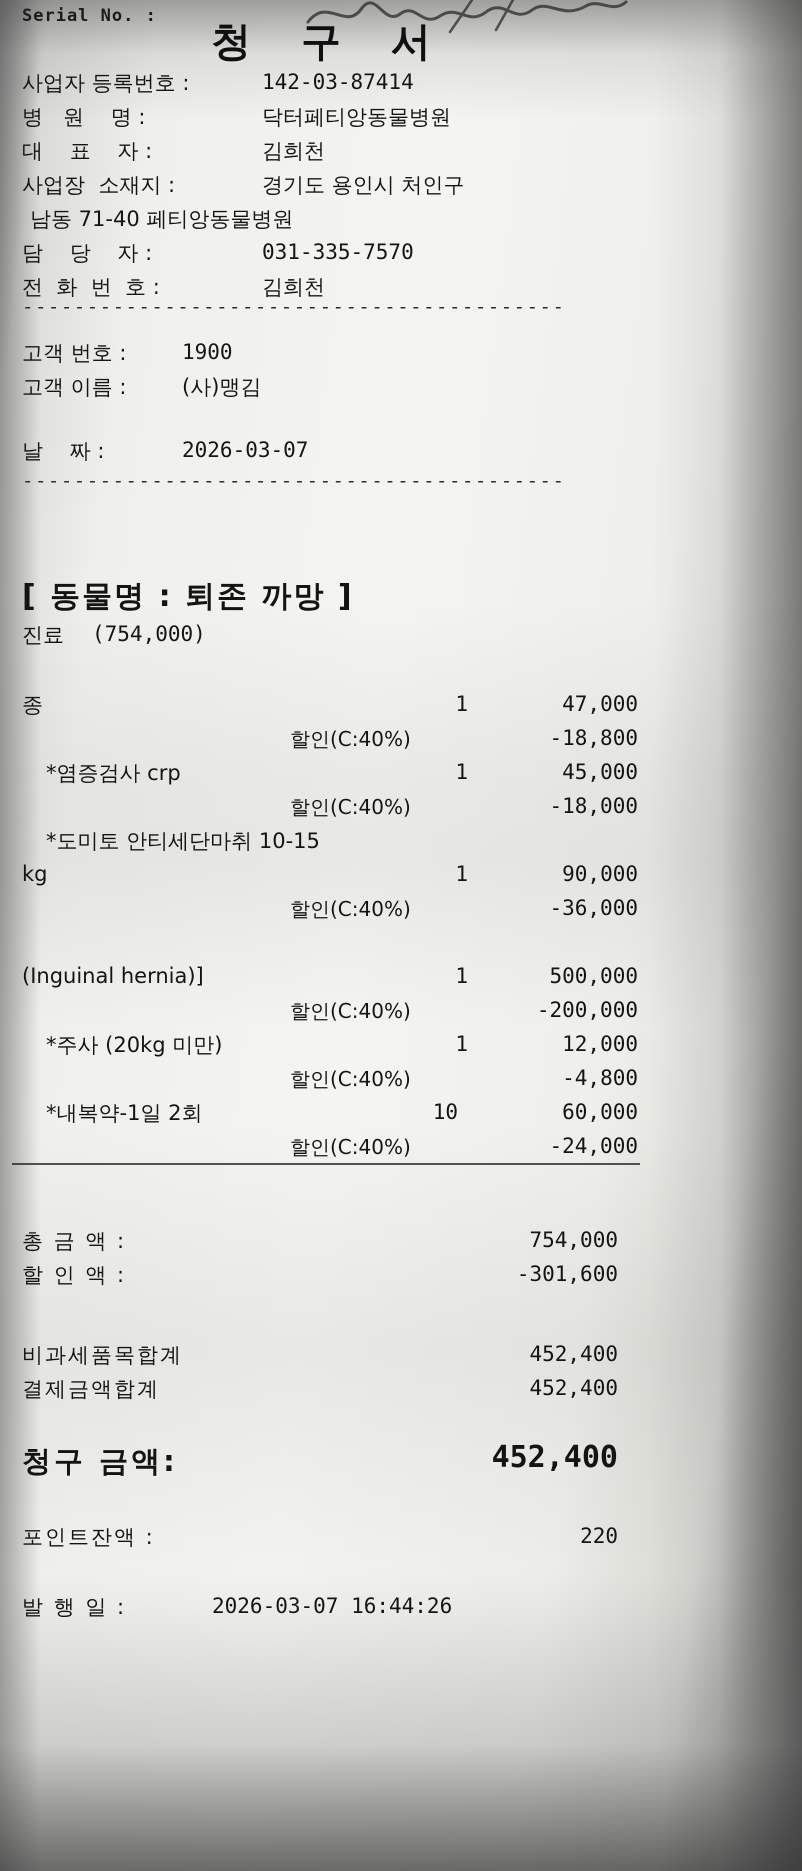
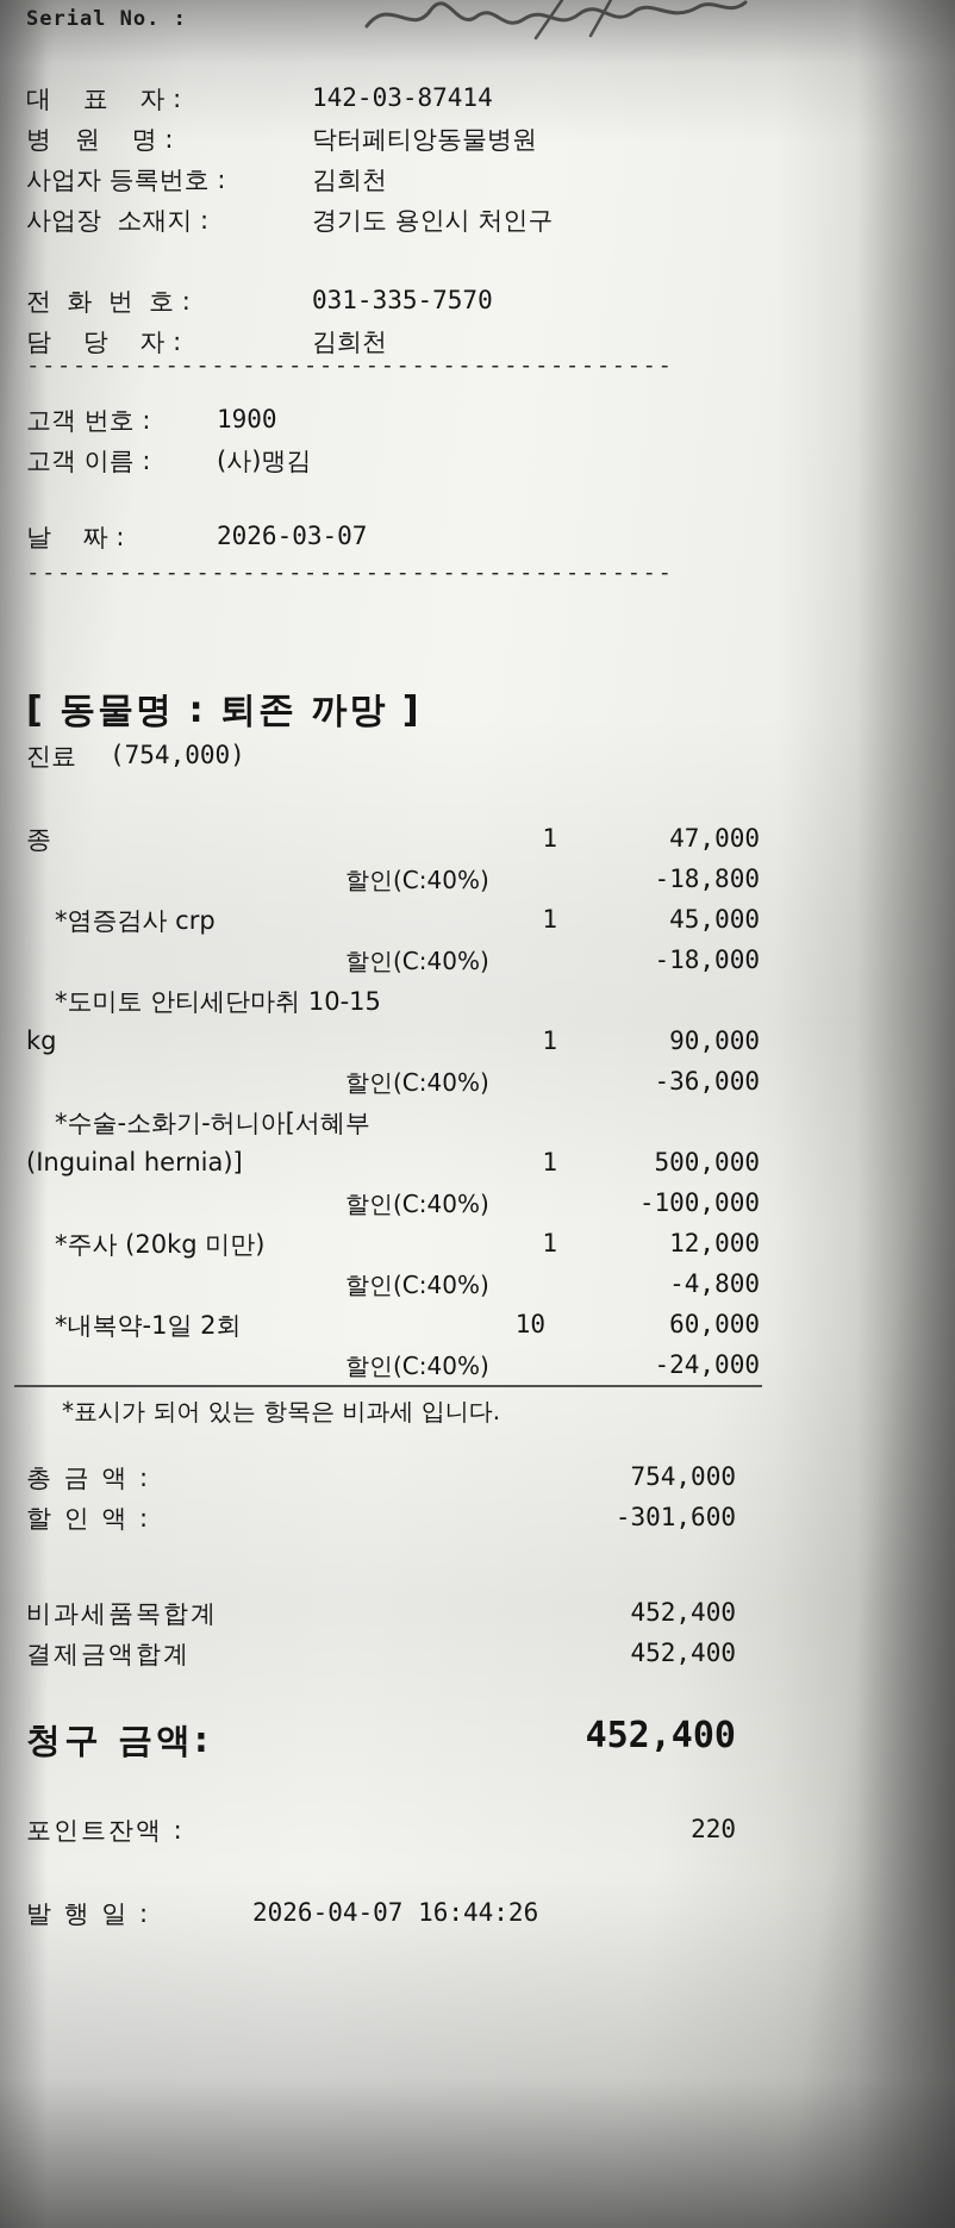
  Serial No. :
- 청 구 서
- 사업자 등록번호 :
+ 대 표 자 :
  142-03-87414
  병 원 명 :
  닥터페티앙동물병원
- 대 표 자 :
+ 사업자 등록번호 :
  김희천
  사업장 소재지 :
  경기도 용인시 처인구
- 남동 71-40 페티앙동물병원
- 담 당 자 :
+ 전 화 번 호 :
  031-335-7570
- 전 화 번 호 :
+ 담 당 자 :
  김희천
  ------------------------------------------
  고객 번호 :
  1900
  고객 이름 :
  (사)맹김
  날 짜 :
  2026-03-07
  ------------------------------------------
  [ 동물명 : 퇴존 까망 ]
  진료
  (754,000)
  종
  1
  47,000
  할인(C:40%)
  -18,800
  *염증검사 crp
  1
  45,000
  할인(C:40%)
  -18,000
  *도미토 안티세단마취 10-15
  kg
  1
  90,000
  할인(C:40%)
  -36,000
+ *수술-소화기-허니아[서혜부
  (Inguinal hernia)]
  1
  500,000
  할인(C:40%)
- -200,000
+ -100,000
  *주사 (20kg 미만)
  1
  12,000
  할인(C:40%)
  -4,800
  *내복약-1일 2회
  10
  60,000
  할인(C:40%)
  -24,000
+ *표시가 되어 있는 항목은 비과세 입니다.
  총 금 액 :
  754,000
  할 인 액 :
  -301,600
  비과세품목합계
  452,400
  결제금액합계
  452,400
  청구 금액:
  452,400
  포인트잔액 :
  220
  발 행 일 :
- 2026-03-07 16:44:26
+ 2026-04-07 16:44:26
